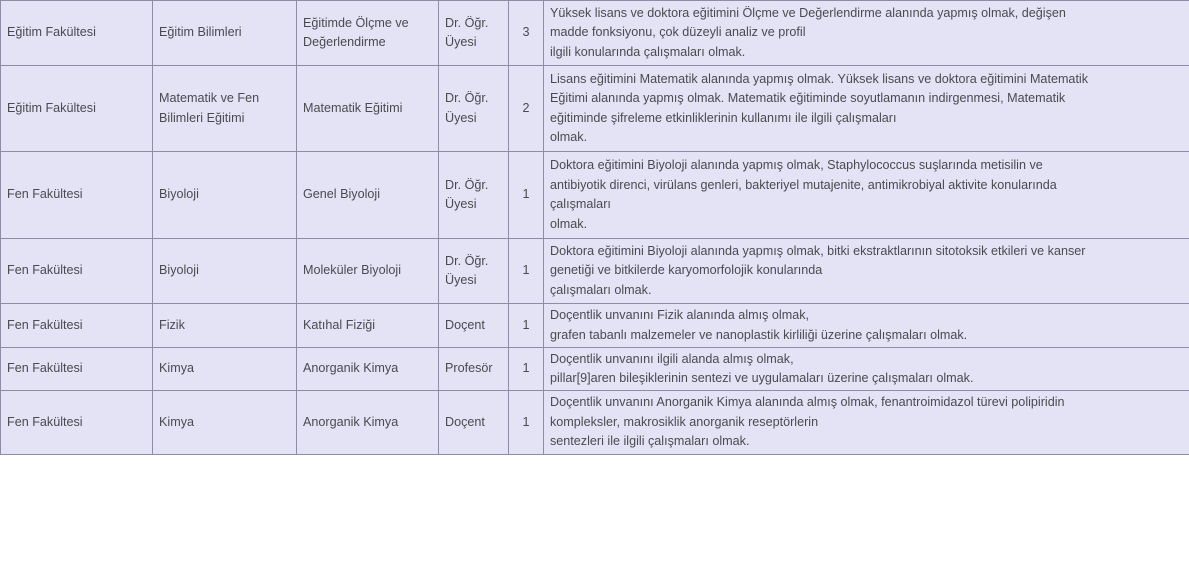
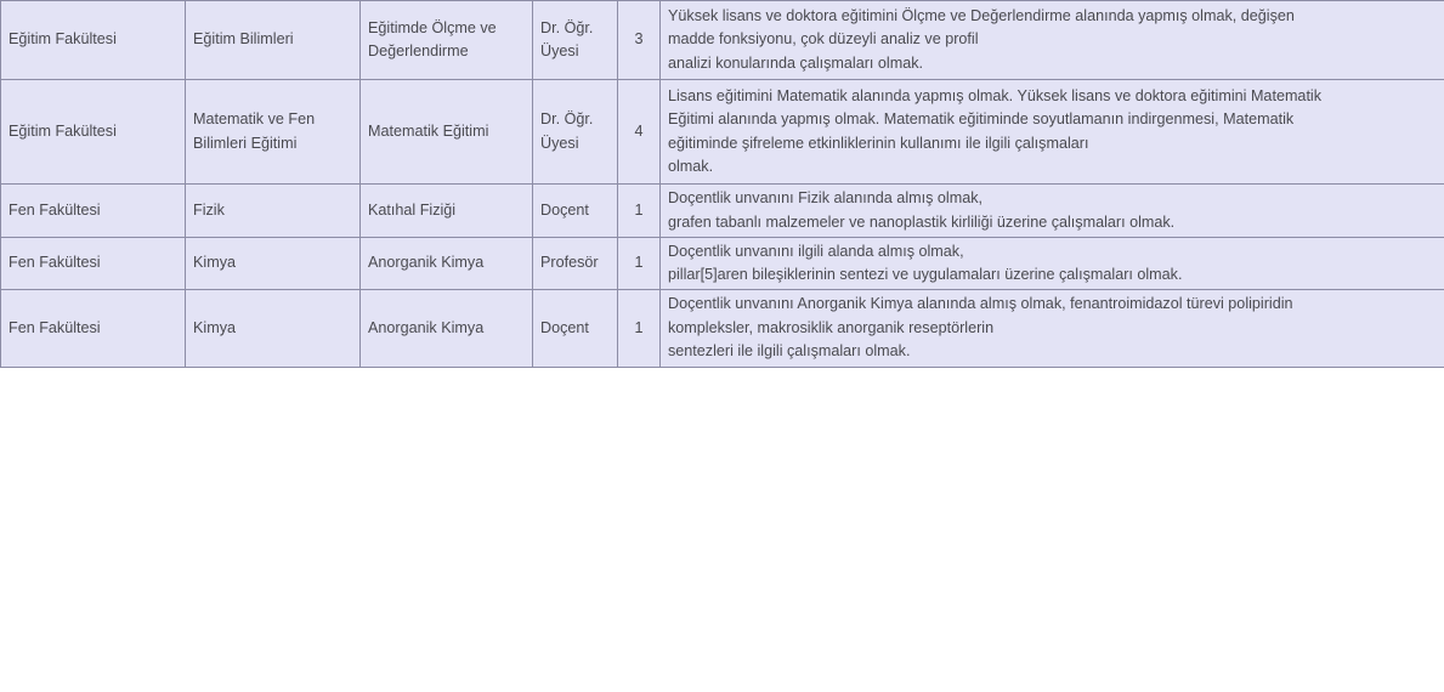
- Eğitim Fakültesi	Eğitim Bilimleri	Eğitimde Ölçme ve Değerlendirme	Dr. Öğr. Üyesi	3	Yüksek lisans ve doktora eğitimini Ölçme ve Değerlendirme alanında yapmış olmak, değişen madde fonksiyonu, çok düzeyli analiz ve profil ilgili konularında çalışmaları olmak.
+ Eğitim Fakültesi	Eğitim Bilimleri	Eğitimde Ölçme ve Değerlendirme	Dr. Öğr. Üyesi	3	Yüksek lisans ve doktora eğitimini Ölçme ve Değerlendirme alanında yapmış olmak, değişen madde fonksiyonu, çok düzeyli analiz ve profil analizi konularında çalışmaları olmak.
- Eğitim Fakültesi	Matematik ve Fen Bilimleri Eğitimi	Matematik Eğitimi	Dr. Öğr. Üyesi	2	Lisans eğitimini Matematik alanında yapmış olmak. Yüksek lisans ve doktora eğitimini Matematik Eğitimi alanında yapmış olmak. Matematik eğitiminde soyutlamanın indirgenmesi, Matematik eğitiminde şifreleme etkinliklerinin kullanımı ile ilgili çalışmaları olmak.
+ Eğitim Fakültesi	Matematik ve Fen Bilimleri Eğitimi	Matematik Eğitimi	Dr. Öğr. Üyesi	4	Lisans eğitimini Matematik alanında yapmış olmak. Yüksek lisans ve doktora eğitimini Matematik Eğitimi alanında yapmış olmak. Matematik eğitiminde soyutlamanın indirgenmesi, Matematik eğitiminde şifreleme etkinliklerinin kullanımı ile ilgili çalışmaları olmak.
- Fen Fakültesi	Biyoloji	Genel Biyoloji	Dr. Öğr. Üyesi	1	Doktora eğitimini Biyoloji alanında yapmış olmak, Staphylococcus suşlarında metisilin ve antibiyotik direnci, virülans genleri, bakteriyel mutajenite, antimikrobiyal aktivite konularında çalışmaları olmak.
- Fen Fakültesi	Biyoloji	Moleküler Biyoloji	Dr. Öğr. Üyesi	1	Doktora eğitimini Biyoloji alanında yapmış olmak, bitki ekstraktlarının sitotoksik etkileri ve kanser genetiği ve bitkilerde karyomorfolojik konularında çalışmaları olmak.
  Fen Fakültesi	Fizik	Katıhal Fiziği	Doçent	1	Doçentlik unvanını Fizik alanında almış olmak, grafen tabanlı malzemeler ve nanoplastik kirliliği üzerine çalışmaları olmak.
- Fen Fakültesi	Kimya	Anorganik Kimya	Profesör	1	Doçentlik unvanını ilgili alanda almış olmak, pillar[9]aren bileşiklerinin sentezi ve uygulamaları üzerine çalışmaları olmak.
+ Fen Fakültesi	Kimya	Anorganik Kimya	Profesör	1	Doçentlik unvanını ilgili alanda almış olmak, pillar[5]aren bileşiklerinin sentezi ve uygulamaları üzerine çalışmaları olmak.
  Fen Fakültesi	Kimya	Anorganik Kimya	Doçent	1	Doçentlik unvanını Anorganik Kimya alanında almış olmak, fenantroimidazol türevi polipiridin kompleksler, makrosiklik anorganik reseptörlerin sentezleri ile ilgili çalışmaları olmak.
